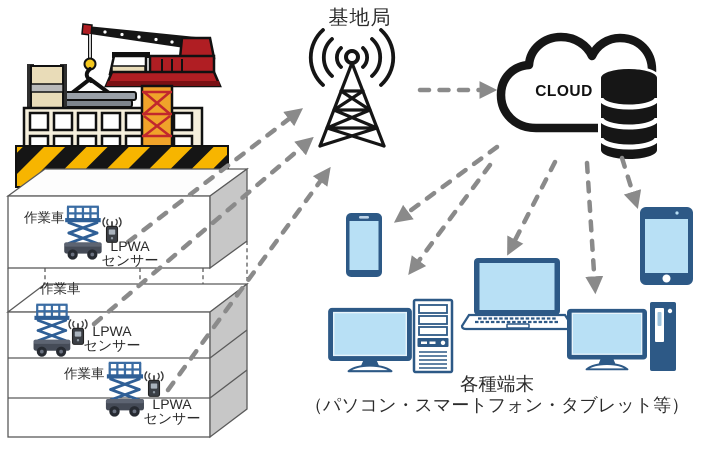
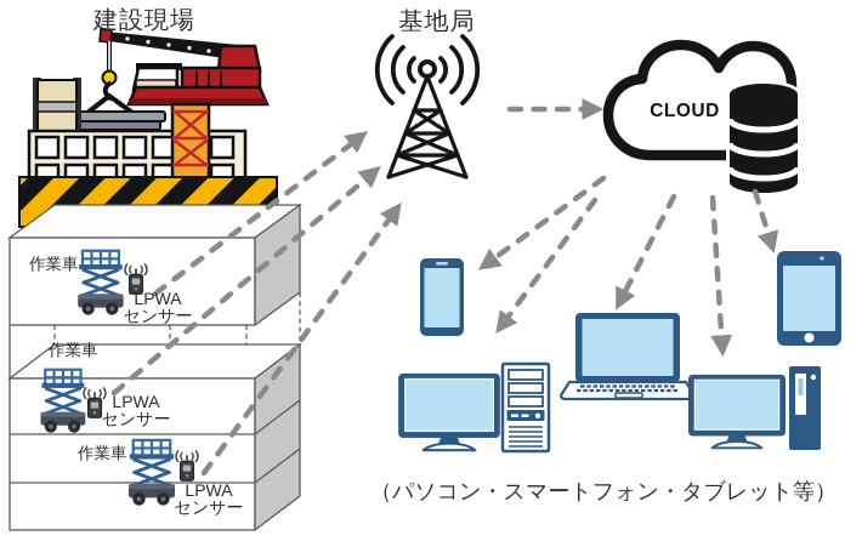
+ 建設現場
  基地局
  CLOUD
  作業車
  作業車
  作業車
  LPWA
  センサー
  LPWA
  センサー
  LPWA
  センサー
- 各種端末
  （パソコン・スマートフォン・タブレット等）
